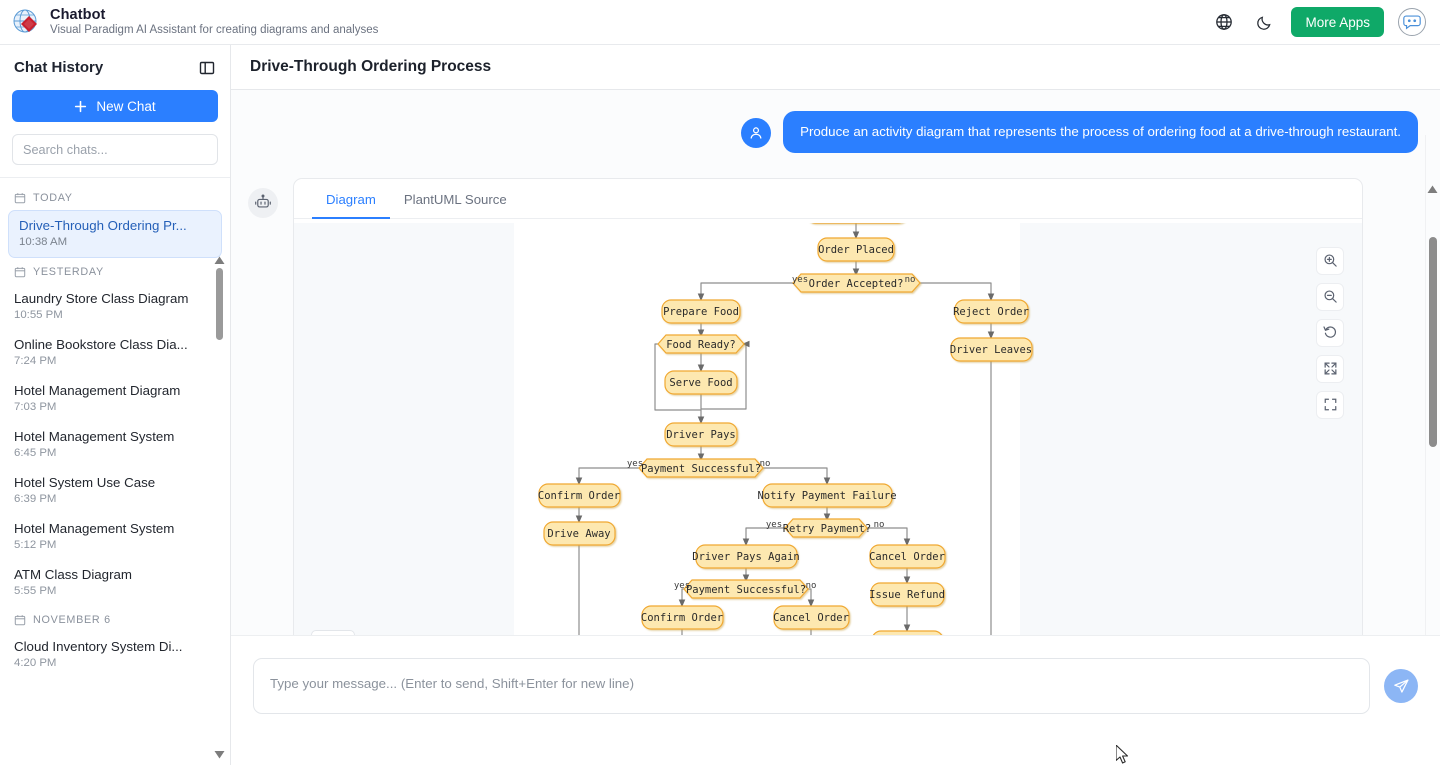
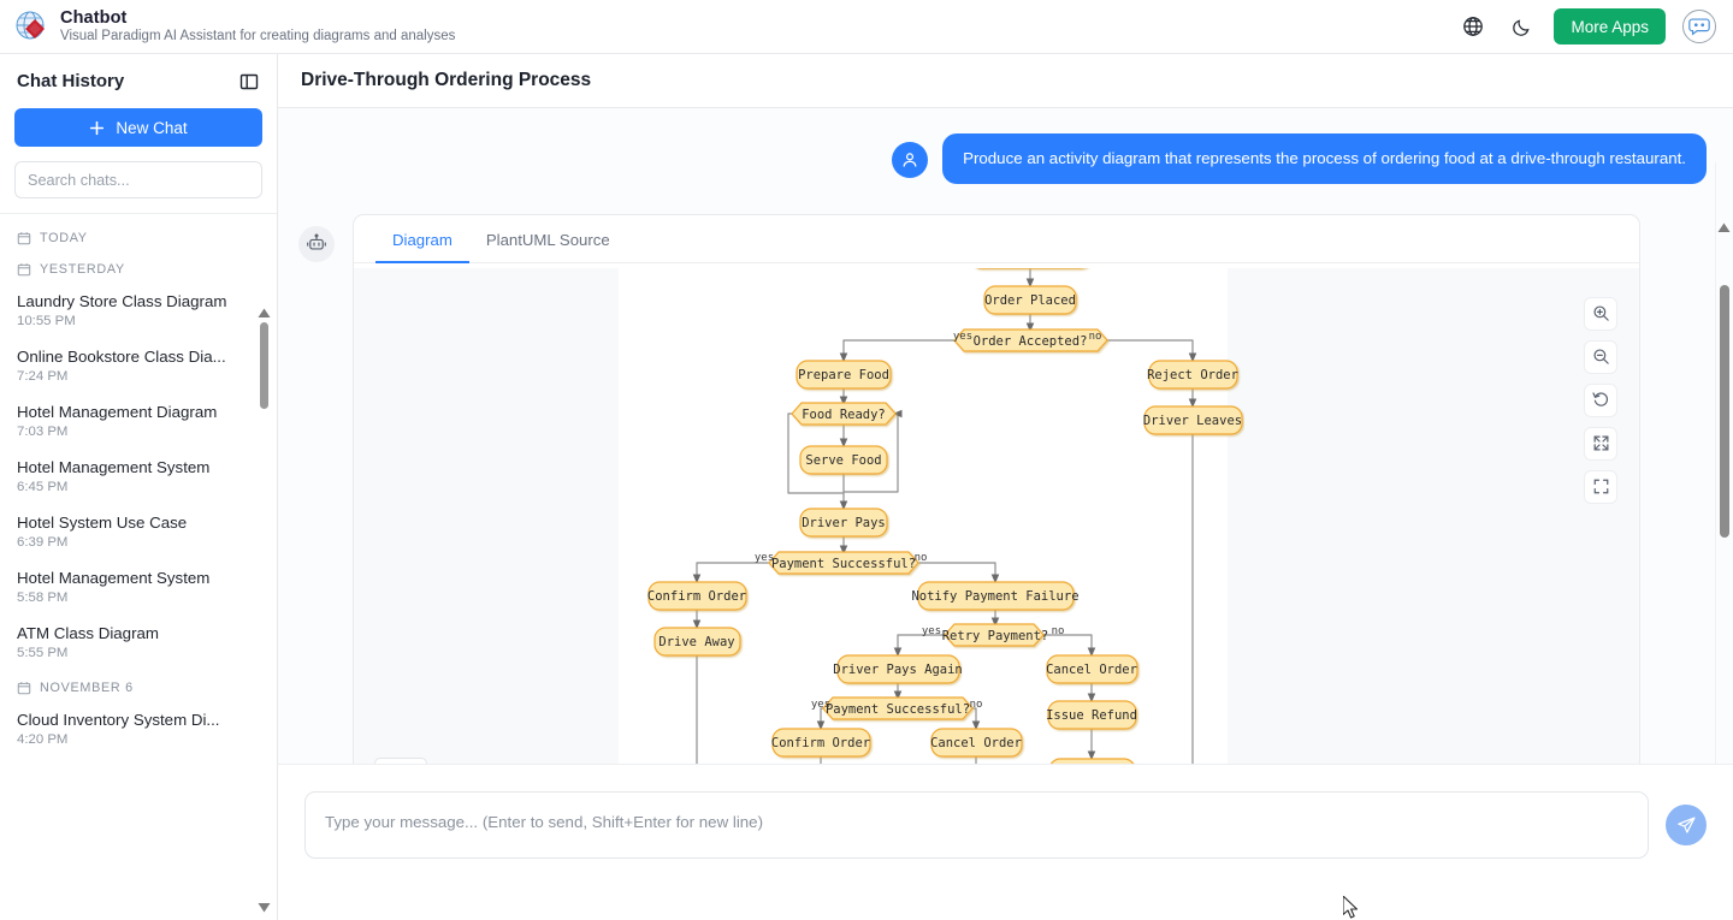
  Chatbot
  Visual Paradigm AI Assistant for creating diagrams and analyses
  More Apps
  Chat History
  New Chat
  Search chats...
  TODAY
- Drive-Through Ordering Pr...
- 10:38 AM
  YESTERDAY
  Laundry Store Class Diagram
  10:55 PM
  Online Bookstore Class Dia...
  7:24 PM
  Hotel Management Diagram
  7:03 PM
  Hotel Management System
  6:45 PM
  Hotel System Use Case
  6:39 PM
  Hotel Management System
- 5:12 PM
+ 5:58 PM
  ATM Class Diagram
  5:55 PM
  NOVEMBER 6
  Cloud Inventory System Di...
  4:20 PM
  Drive-Through Ordering Process
  Produce an activity diagram that represents the process of ordering food at a drive-through restaurant.
  Diagram
  PlantUML Source
  Order Placed
  Prepare Food
  Serve Food
  Driver Pays
  Confirm Order
  Drive Away
  Notify Payment Failure
  Driver Pays Again
  Confirm Order
  Cancel Order
  Cancel Order
  Issue Refund
  Reject Order
  Driver Leaves
  Order Accepted?
  Food Ready?
  Payment Successful?
  Retry Payment?
  Payment Successful?
  yes
  no
  yes
  no
  yes
  no
  yes
  no
  Type your message... (Enter to send, Shift+Enter for new line)
